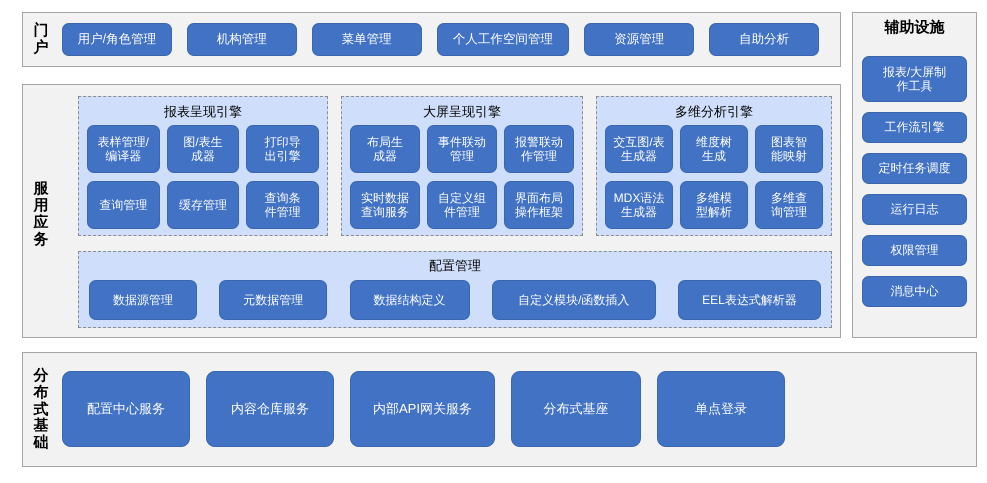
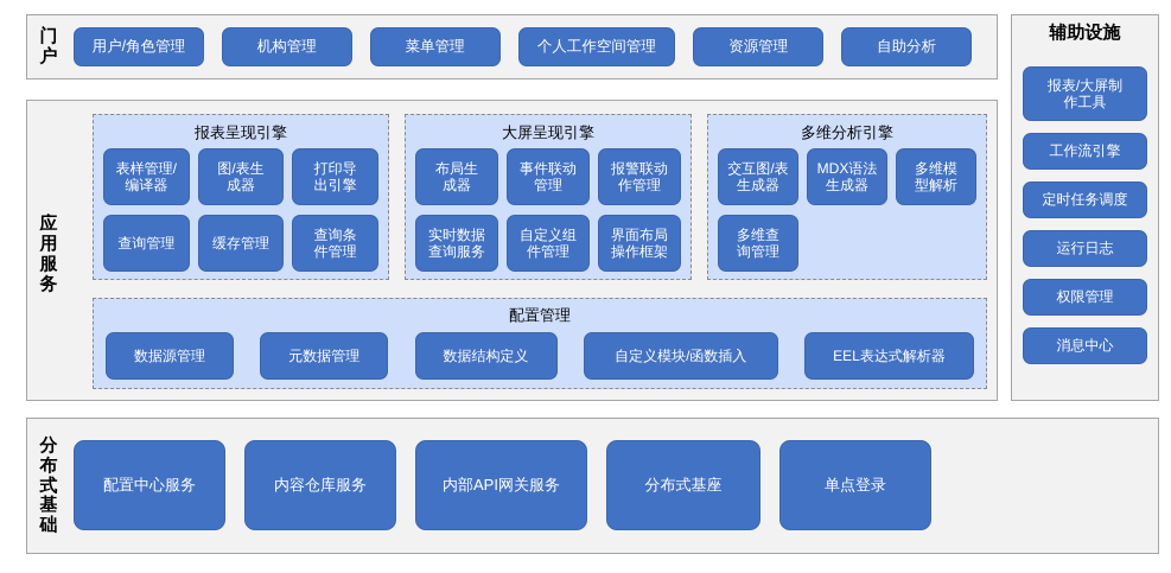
  门
  户
  用户/角色管理
  机构管理
  菜单管理
  个人工作空间管理
  资源管理
  自助分析
- 服
+ 应
  用
- 应
+ 服
  务
  报表呈现引擎
  表样管理/
  编译器
  图/表生
  成器
  打印导
  出引擎
  查询管理
  缓存管理
  查询条
  件管理
  大屏呈现引擎
  布局生
  成器
  事件联动
  管理
  报警联动
  作管理
  实时数据
  查询服务
  自定义组
  件管理
  界面布局
  操作框架
  多维分析引擎
  交互图/表
  生成器
- 维度树
- 生成
- 图表智
- 能映射
  MDX语法
  生成器
  多维模
  型解析
  多维查
  询管理
  配置管理
  数据源管理
  元数据管理
  数据结构定义
  自定义模块/函数插入
  EEL表达式解析器
  辅助设施
  报表/大屏制
  作工具
  工作流引擎
  定时任务调度
  运行日志
  权限管理
  消息中心
  分
  布
  式
  基
  础
  配置中心服务
  内容仓库服务
  内部API网关服务
  分布式基座
  单点登录
